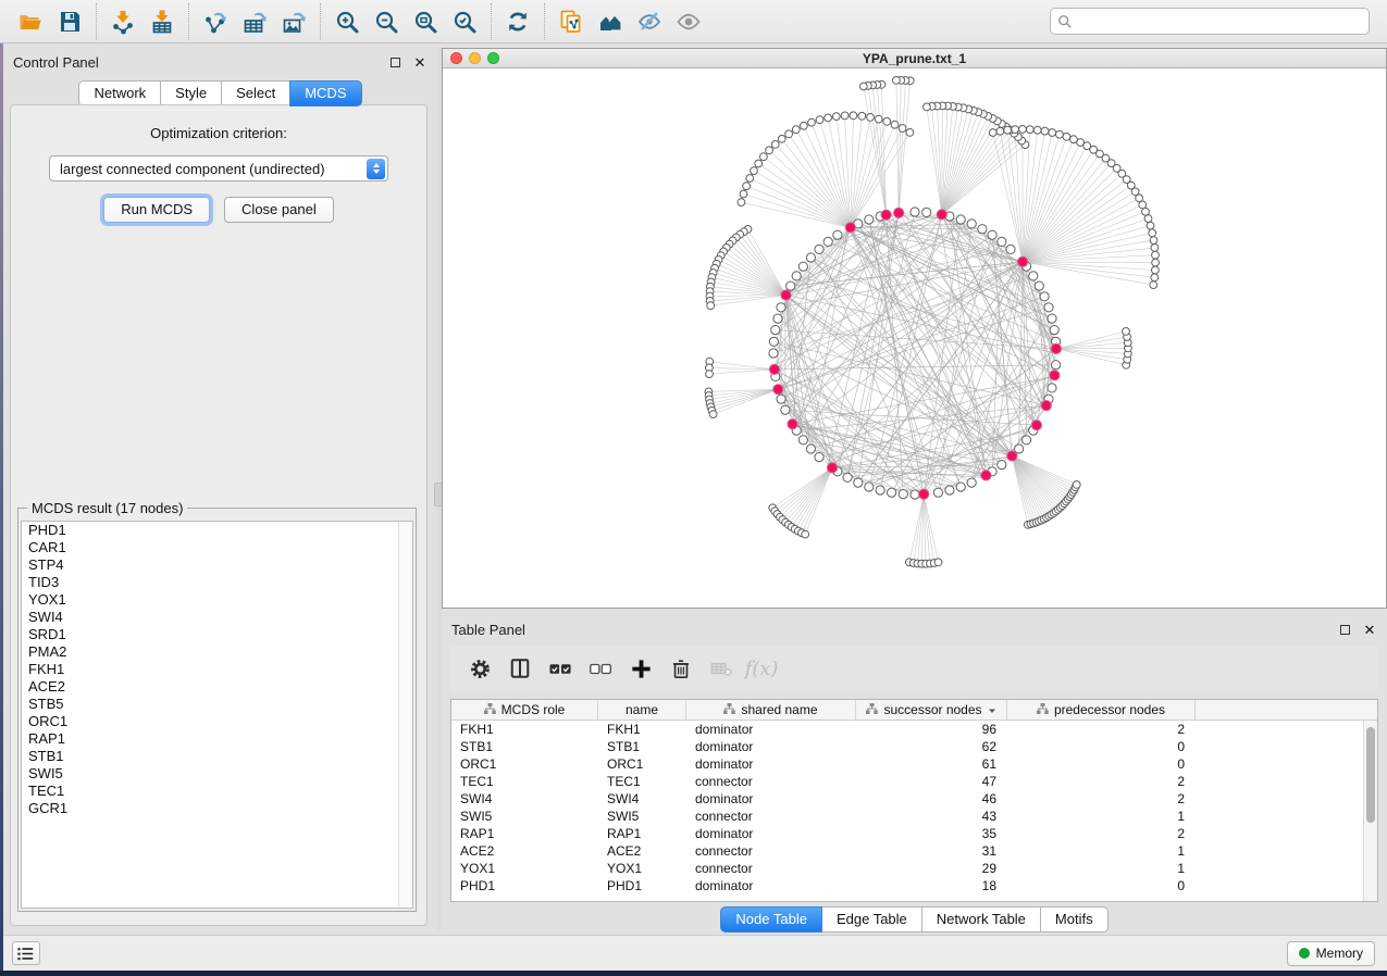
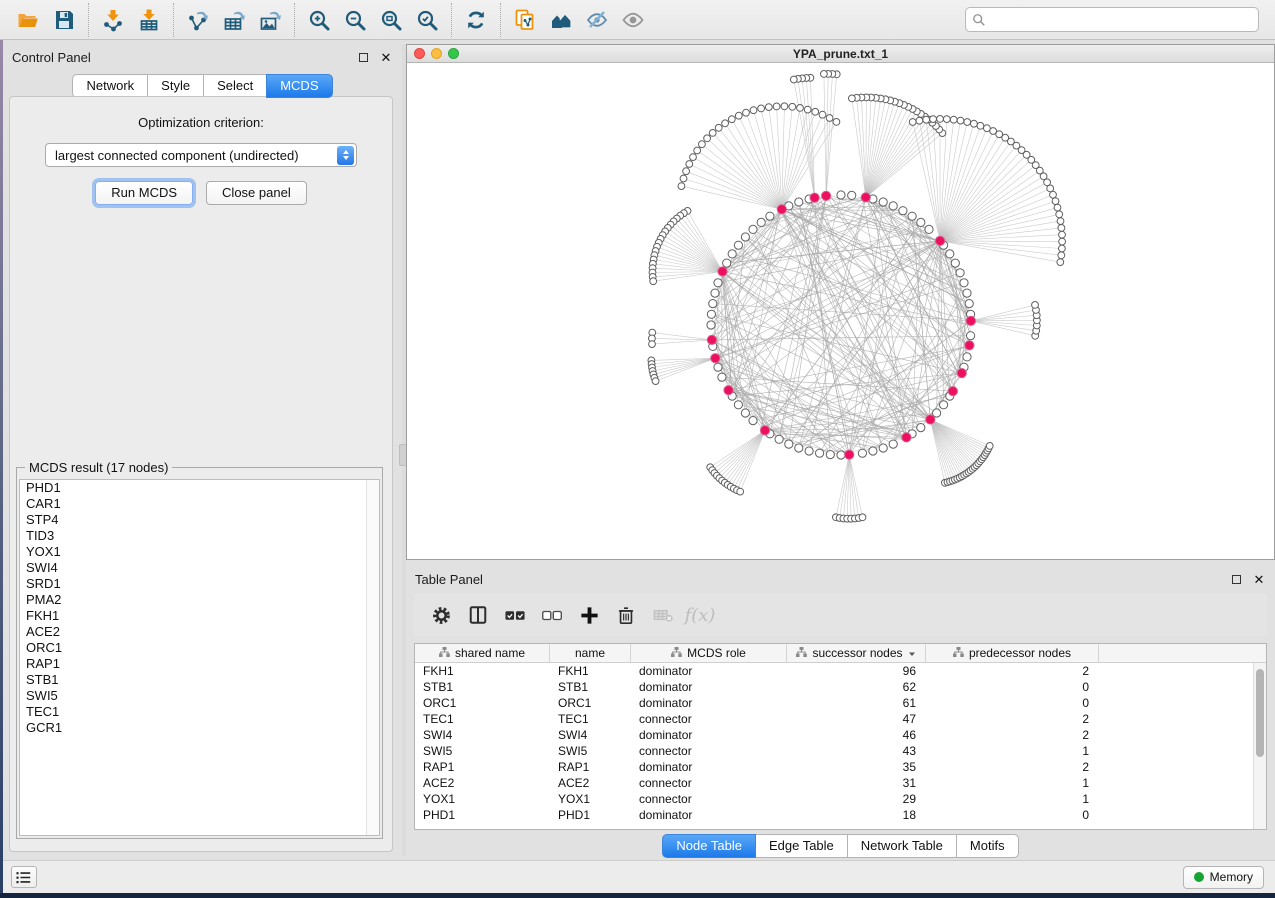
  Control Panel
  ✕
  Network
  Style
  Select
  MCDS
  Optimization criterion:
  largest connected component (undirected)
  Run MCDS
  Close panel
  MCDS result (17 nodes)
  PHD1
  CAR1
  STP4
  TID3
  YOX1
  SWI4
  SRD1
  PMA2
  FKH1
  ACE2
- STB5
  ORC1
  RAP1
  STB1
  SWI5
  TEC1
  GCR1
  YPA_prune.txt_1
  Table Panel
  ✕
  f(x)
- MCDS role
+ shared name
  name
- shared name
+ MCDS role
  successor nodes
  predecessor nodes
  FKH1
  FKH1
  dominator
  96
  2
  STB1
  STB1
  dominator
  62
  0
  ORC1
  ORC1
  dominator
  61
  0
  TEC1
  TEC1
  connector
  47
  2
  SWI4
  SWI4
  dominator
  46
  2
  SWI5
  SWI5
  connector
  43
  1
  RAP1
  RAP1
  dominator
  35
  2
  ACE2
  ACE2
  connector
  31
  1
  YOX1
  YOX1
  connector
  29
  1
  PHD1
  PHD1
  dominator
  18
  0
  Node Table
  Edge Table
  Network Table
  Motifs
  Memory
